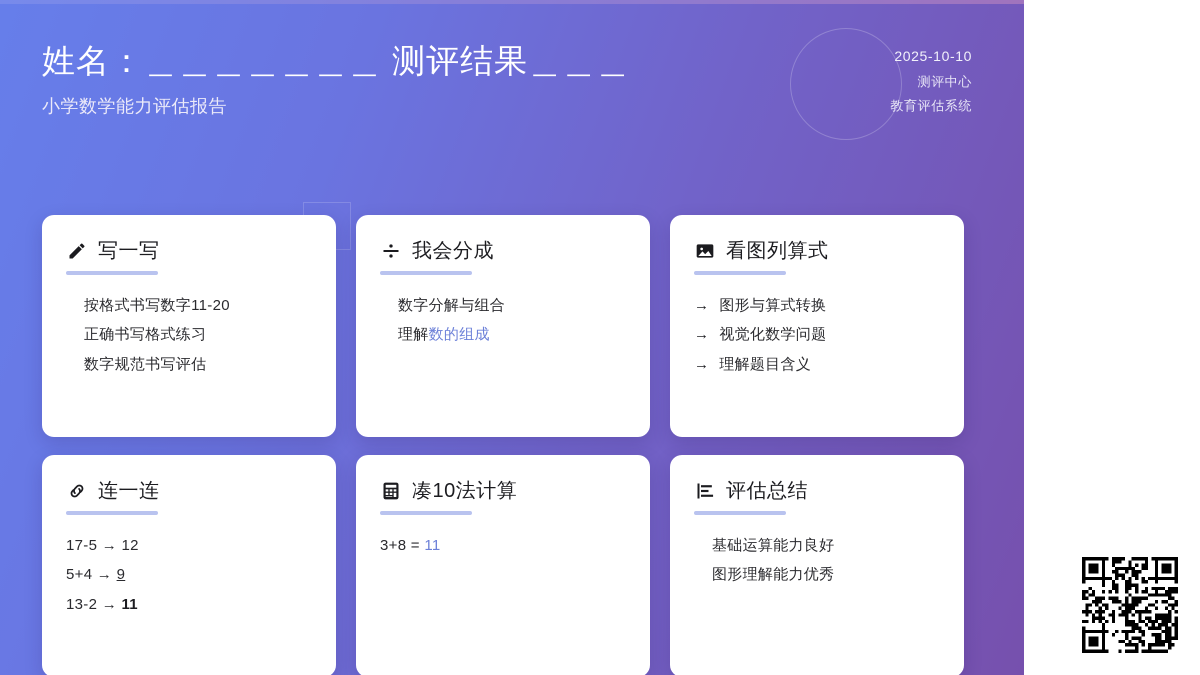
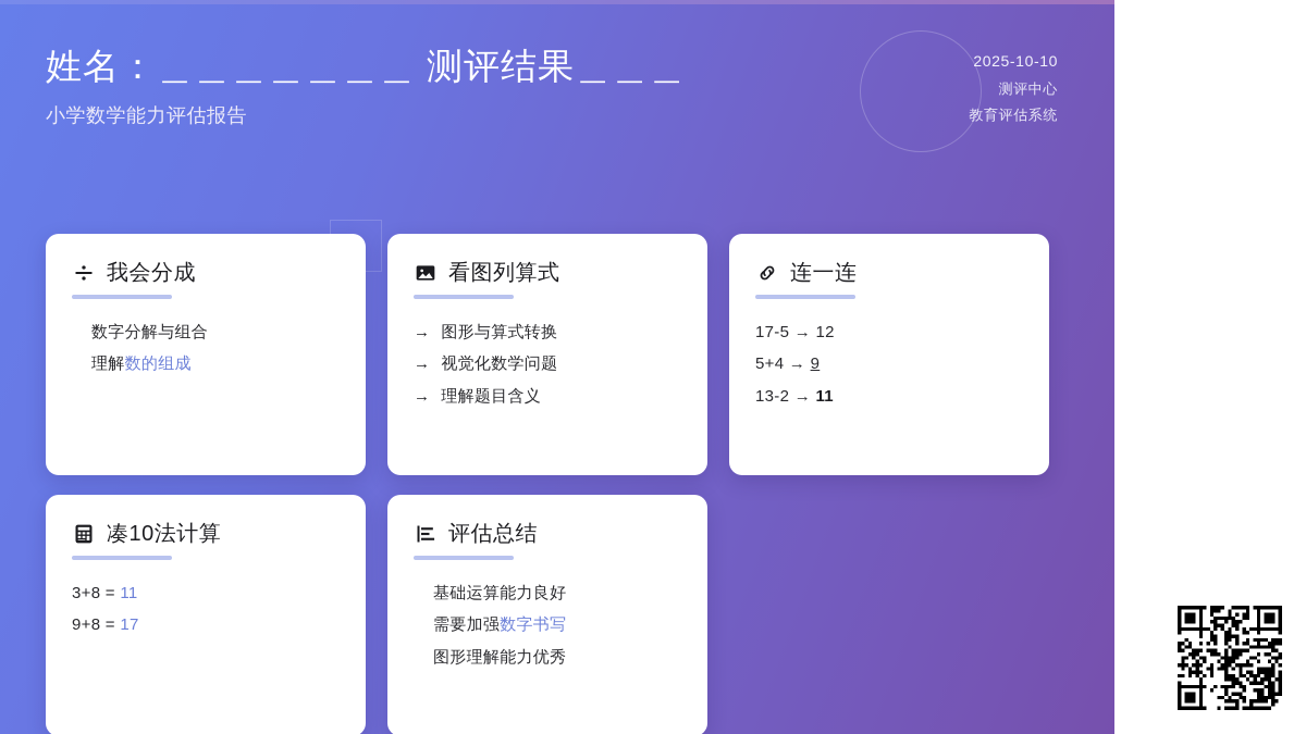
  姓名：＿＿＿＿＿＿＿ 测评结果＿＿＿
  小学数学能力评估报告
  2025-10-10
  测评中心
  教育评估系统
- 写一写
- 按格式书写数字11-20
- 正确书写格式练习
- 数字规范书写评估
  我会分成
  数字分解与组合
  理解数的组成
  看图列算式
  →
  图形与算式转换
  →
  视觉化数学问题
  →
  理解题目含义
  连一连
  17-5 → 12
  5+4 → 9
  13-2 → 11
  凑10法计算
  3+8 = 11
+ 9+8 = 17
  评估总结
  基础运算能力良好
+ 需要加强数字书写
  图形理解能力优秀
